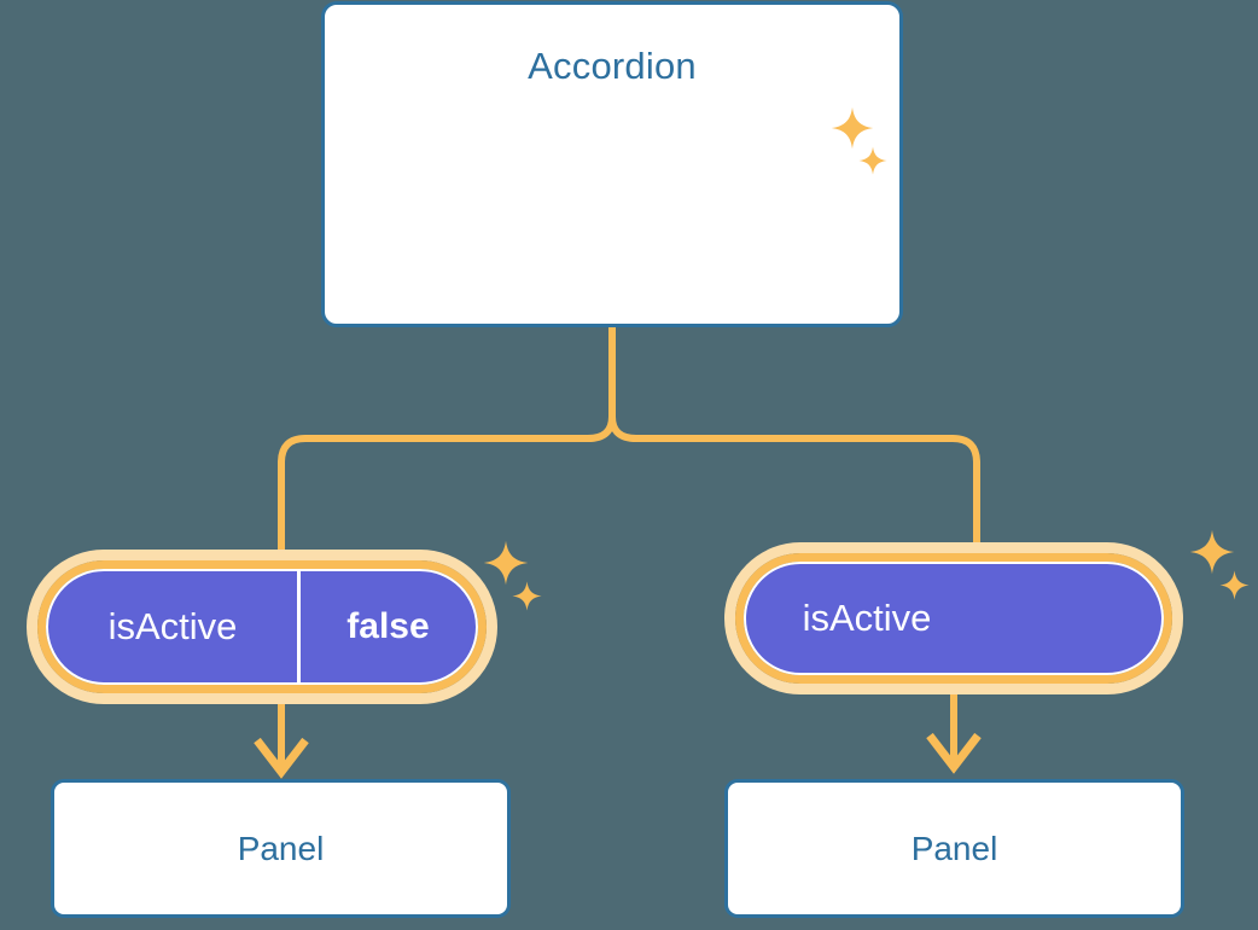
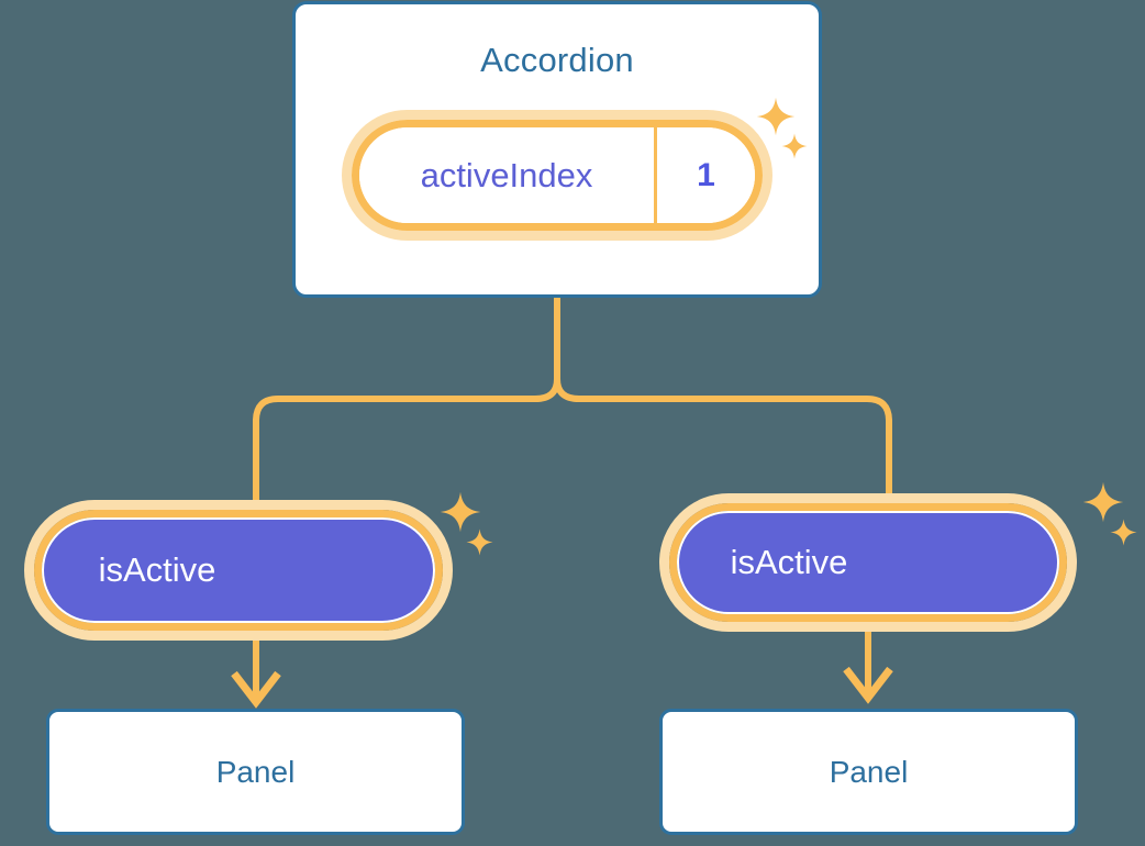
  Accordion
+ activeIndex
+ 1
  isActive
- false
  Panel
  isActive
  Panel
